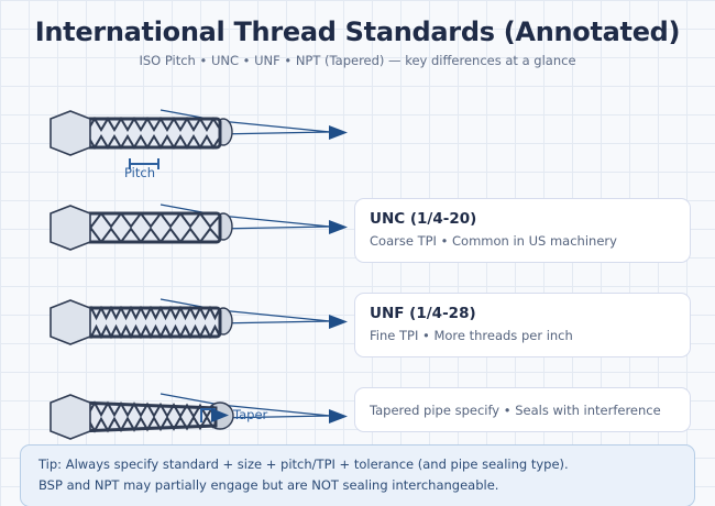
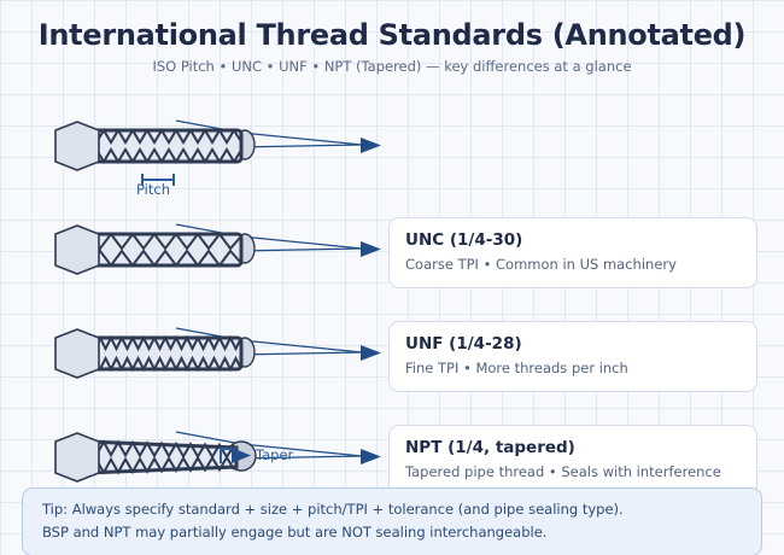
  International Thread Standards (Annotated)
  ISO Pitch • UNC • UNF • NPT (Tapered) — key differences at a glance
  Pitch
  Taper
- UNC (1/4-20)
+ UNC (1/4-30)
  Coarse TPI • Common in US machinery
  UNF (1/4-28)
  Fine TPI • More threads per inch
+ NPT (1/4, tapered)
- Tapered pipe specify • Seals with interference
+ Tapered pipe thread • Seals with interference
  Tip: Always specify standard + size + pitch/TPI + tolerance (and pipe sealing type).
  BSP and NPT may partially engage but are NOT sealing interchangeable.
